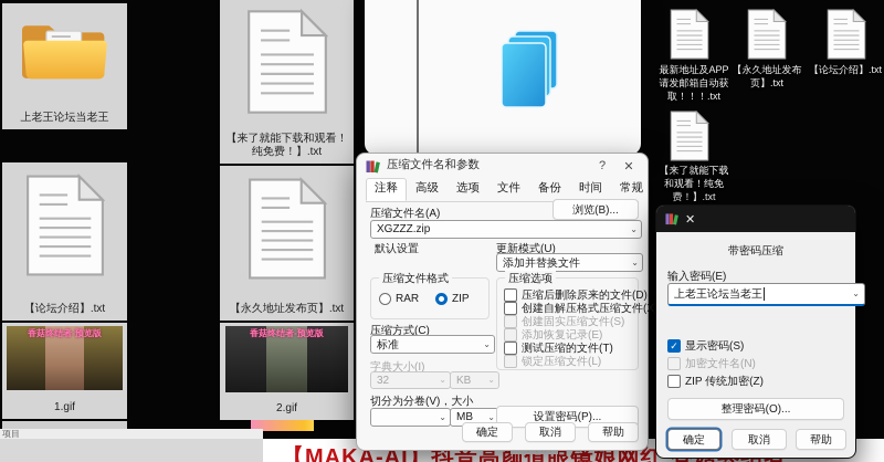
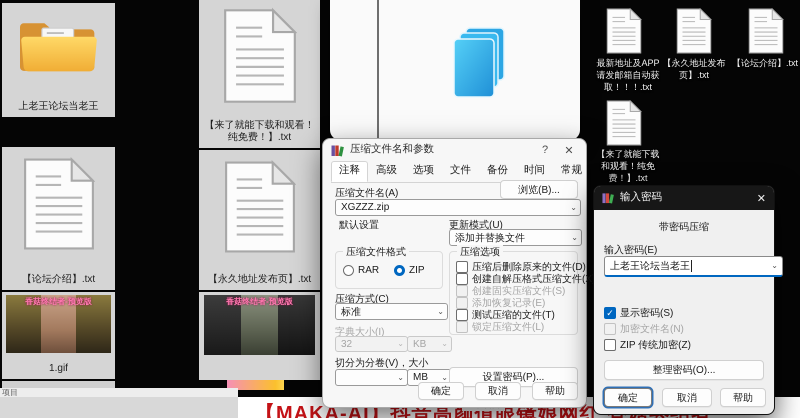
  上老王论坛当老王
  【来了就能下载和观看！纯免费！】.txt
  【论坛介绍】.txt
  【永久地址发布页】.txt
  香菇终结者-预览版
  1.gif
  香菇终结者-预览版
- 2.gif
  最新地址及APP
  请发邮箱自动获
  取！！！.txt
  【永久地址发布
  页】.txt
  【论坛介绍】.txt
  【来了就能下载
  和观看！纯免
  费！】.txt
  项目
  【MAKA-AI】抖音高颜值眼镜娘网红
  压缩文件名和参数
  ?
  ✕
  注释
  高级
  选项
  文件
  备份
  时间
  常规
  压缩文件名(A)
  浏览(B)...
  XGZZZ.zip
  ⌄
  默认设置
  更新模式(U)
  添加并替换文件
  ⌄
  压缩文件格式
  RAR
  ZIP
  压缩选项
  压缩后删除原来的文件(D)
  创建自解压格式压缩文件(X
  创建固实压缩文件(S)
  添加恢复记录(E)
  测试压缩的文件(T)
  锁定压缩文件(L)
  压缩方式(C)
  标准
  ⌄
  字典大小(I)
  32
  ⌄
  KB
  ⌄
  切分为分卷(V)，大小
  ⌄
  MB
  ⌄
  设置密码(P)...
  确定
  取消
  帮助
+ 输入密码
  ✕
  带密码压缩
  输入密码(E)
  上老王论坛当老王
  ⌄
  ✓
  显示密码(S)
  加密文件名(N)
  ZIP 传统加密(Z)
  整理密码(O)...
  确定
  取消
  帮助
